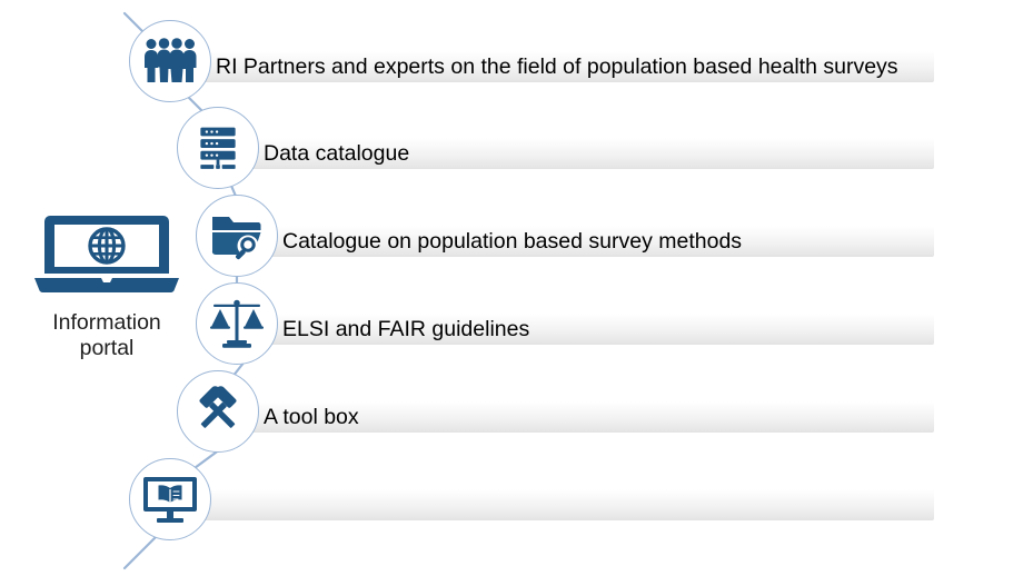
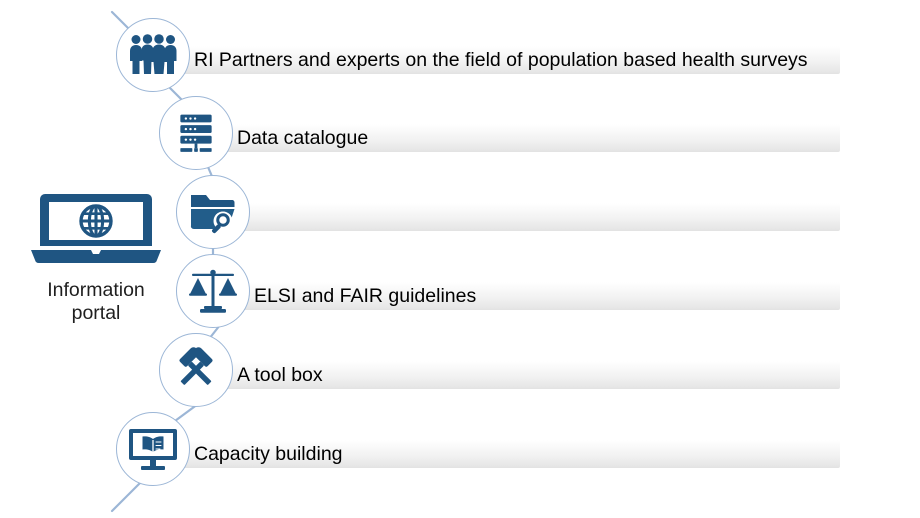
  RI Partners and experts on the field of population based health surveys
  Data catalogue
- Catalogue on population based survey methods
  ELSI and FAIR guidelines
  A tool box
+ Capacity building
  Information
  portal
